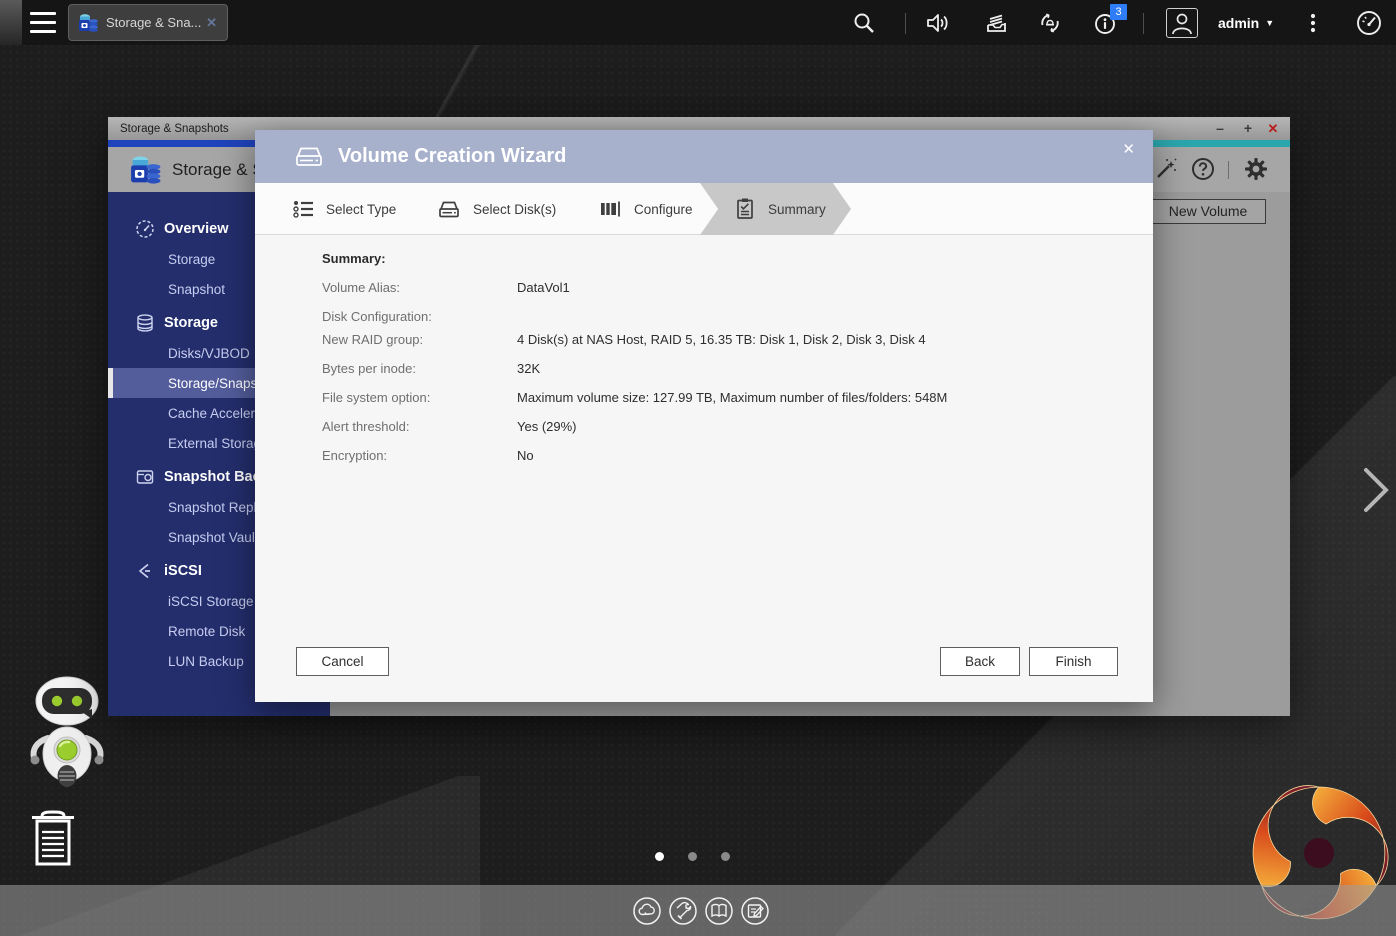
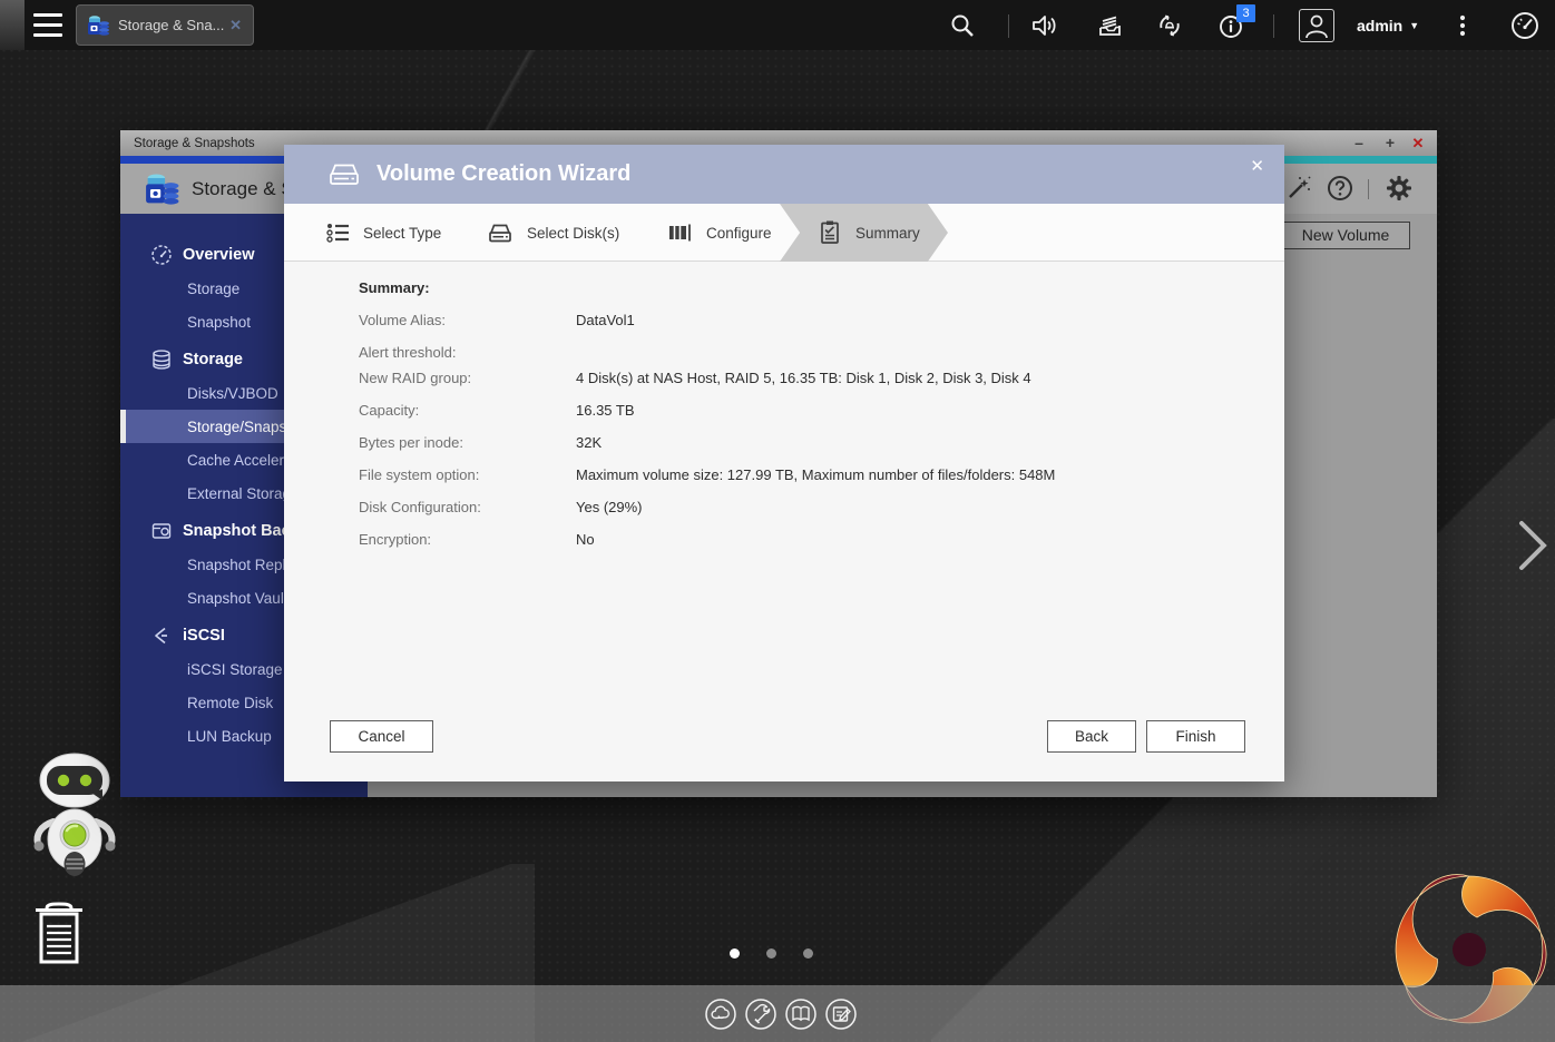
  Storage & Sna...
  ✕
  3
  admin
  ▼
  Storage & Snapshots
  –
  +
  ✕
  New Volume
  Overview
  Storage
  Snapshot
  Storage
  Disks/VJBOD
  Storage/Snaps
  Cache Acceler
  External Stora
  Snapshot Ba
  Snapshot Rep
  Snapshot Vaul
  iSCSI
  iSCSI Storage
  Remote Disk
  LUN Backup
  Volume Creation Wizard
  ✕
  Select Type
  Select Disk(s)
  Configure
  Summary
  Summary:
  Volume Alias:
  DataVol1
- Disk Configuration:
+ Alert threshold:
  New RAID group:
  4 Disk(s) at NAS Host, RAID 5, 16.35 TB: Disk 1, Disk 2, Disk 3, Disk 4
+ Capacity:
+ 16.35 TB
  Bytes per inode:
  32K
  File system option:
  Maximum volume size: 127.99 TB, Maximum number of files/folders: 548M
- Alert threshold:
+ Disk Configuration:
  Yes (29%)
  Encryption:
  No
  Cancel
  Back
  Finish
